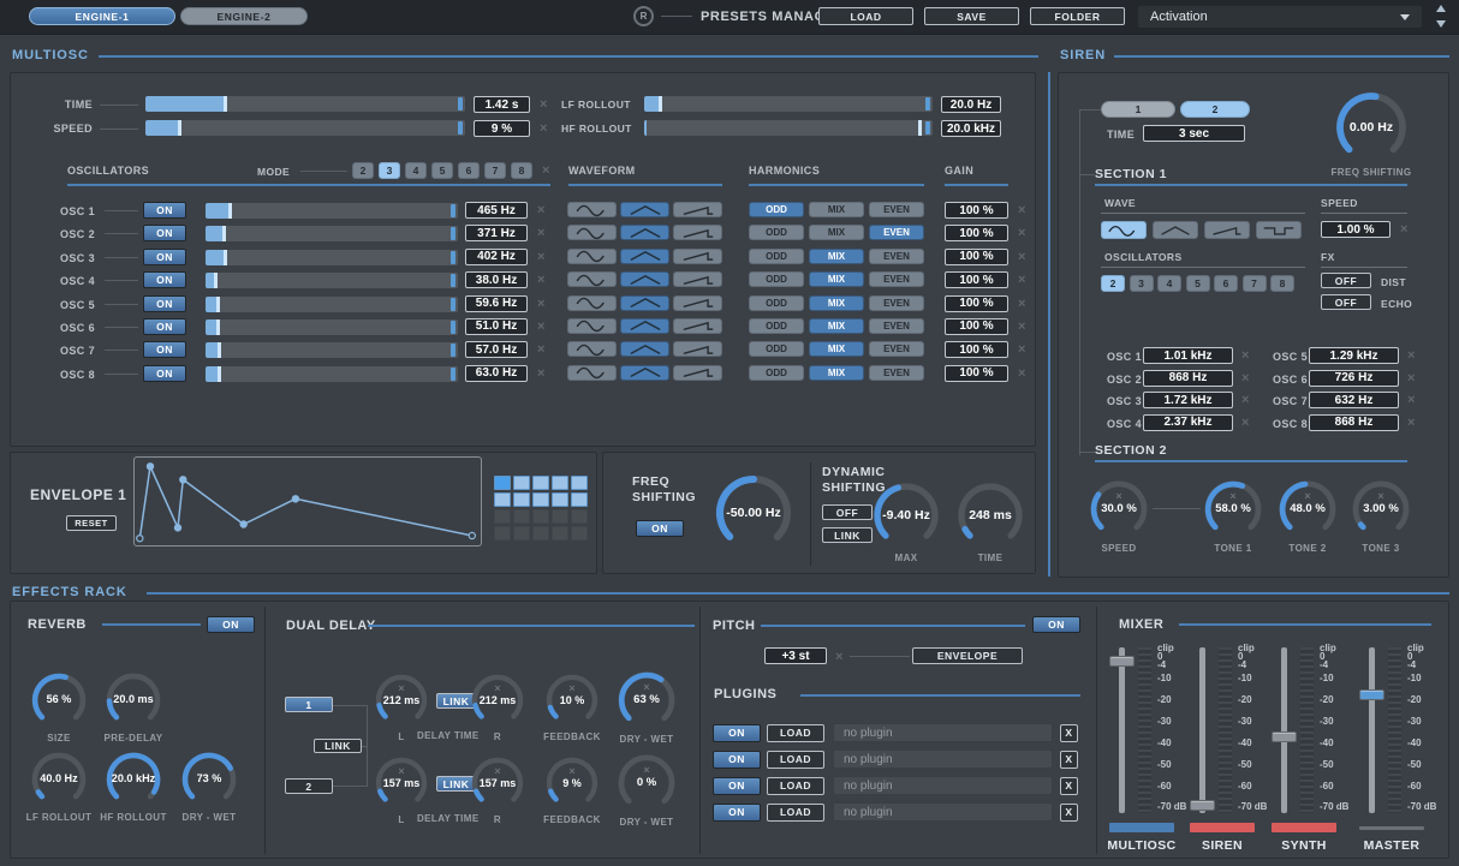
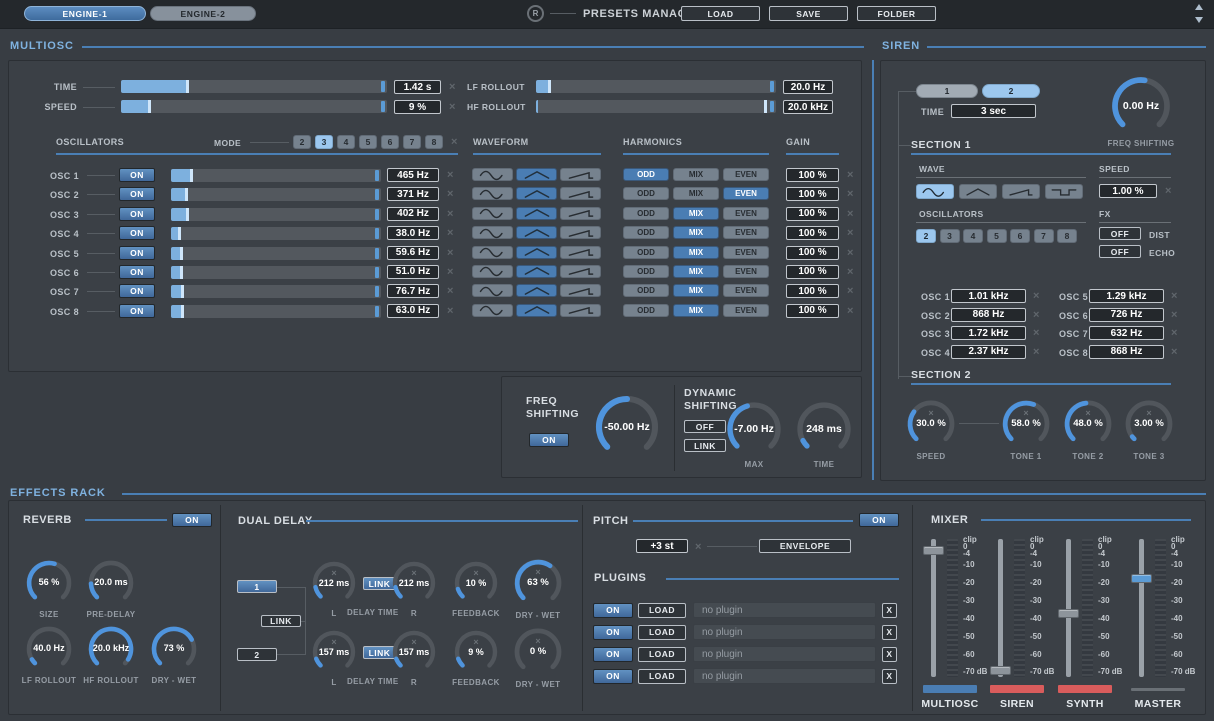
  ENGINE-1
  ENGINE-2
  R
  PRESETS MANA
  LOAD
  SAVE
  FOLDER
- Activation
  MULTIOSC
  SIREN
  TIME
  1.42 s
  ×
  SPEED
  9 %
  ×
  LF ROLLOUT
  20.0 Hz
  HF ROLLOUT
  20.0 kHz
  OSCILLATORS
  MODE
  2
  3
  4
  5
  6
  7
  8
  ×
  WAVEFORM
  HARMONICS
  GAIN
  OSC 1
  ON
  465 Hz
  ×
  ODD
  MIX
  EVEN
  100 %
  ×
  OSC 2
  ON
  371 Hz
  ×
  ODD
  MIX
  EVEN
  100 %
  ×
  OSC 3
  ON
  402 Hz
  ×
  ODD
  MIX
  EVEN
  100 %
  ×
  OSC 4
  ON
  38.0 Hz
  ×
  ODD
  MIX
  EVEN
  100 %
  ×
  OSC 5
  ON
  59.6 Hz
  ×
  ODD
  MIX
  EVEN
  100 %
  ×
  OSC 6
  ON
  51.0 Hz
  ×
  ODD
  MIX
  EVEN
  100 %
  ×
  OSC 7
  ON
- 57.0 Hz
+ 76.7 Hz
  ×
  ODD
  MIX
  EVEN
  100 %
  ×
  OSC 8
  ON
  63.0 Hz
  ×
  ODD
  MIX
  EVEN
  100 %
  ×
- ENVELOPE 1
- RESET
  FREQ
  SHIFTING
  ON
  -50.00 Hz
  DYNAMIC
  SHIFTING
  OFF
  LINK
- -9.40 Hz
+ -7.00 Hz
  MAX
  248 ms
  TIME
  1
  2
  TIME
  3 sec
  0.00 Hz
  FREQ SHIFTING
  SECTION 1
  WAVE
  SPEED
  1.00 %
  ×
  OSCILLATORS
  FX
  2
  3
  4
  5
  6
  7
  8
  OFF
  DIST
  OFF
  ECHO
  OSC 1
  1.01 kHz
  ×
  OSC 2
  868 Hz
  ×
  OSC 3
  1.72 kHz
  ×
  OSC 4
  2.37 kHz
  ×
  OSC 5
  1.29 kHz
  ×
  OSC 6
  726 Hz
  ×
  OSC 7
  632 Hz
  ×
  OSC 8
  868 Hz
  ×
  SECTION 2
  ×
  30.0 %
  SPEED
  ×
  58.0 %
  TONE 1
  ×
  48.0 %
  TONE 2
  ×
  3.00 %
  TONE 3
  EFFECTS RACK
  REVERB
  ON
  56 %
  SIZE
  20.0 ms
  PRE-DELAY
  40.0 Hz
  LF ROLLOUT
  20.0 kHz
  HF ROLLOUT
  73 %
  DRY - WET
  DUAL DELA
  1
  LINK
  2
  ×
  212 ms
  L
  LINK
  ×
  212 ms
  R
  DELAY TIME
  ×
  10 %
  FEEDBACK
  ×
  63 %
  DRY - WET
  ×
  157 ms
  L
  LINK
  ×
  157 ms
  R
  DELAY TIME
  ×
  9 %
  FEEDBACK
  ×
  0 %
  DRY - WET
  PITCH
  ON
  +3 st
  ×
  ENVELOPE
  PLUGINS
  ON
  LOAD
  no plugin
  X
  ON
  LOAD
  no plugin
  X
  ON
  LOAD
  no plugin
  X
  ON
  LOAD
  no plugin
  X
  MIXER
  clip
  0
  -4
  -10
  -20
  -30
  -40
  -50
  -60
  -70 dB
  MULTIOSC
  clip
  0
  -4
  -10
  -20
  -30
  -40
  -50
  -60
  -70 dB
  SIREN
  clip
  0
  -4
  -10
  -20
  -30
  -40
  -50
  -60
  -70 dB
  SYNTH
  clip
  0
  -4
  -10
  -20
  -30
  -40
  -50
  -60
  -70 dB
  MASTER
